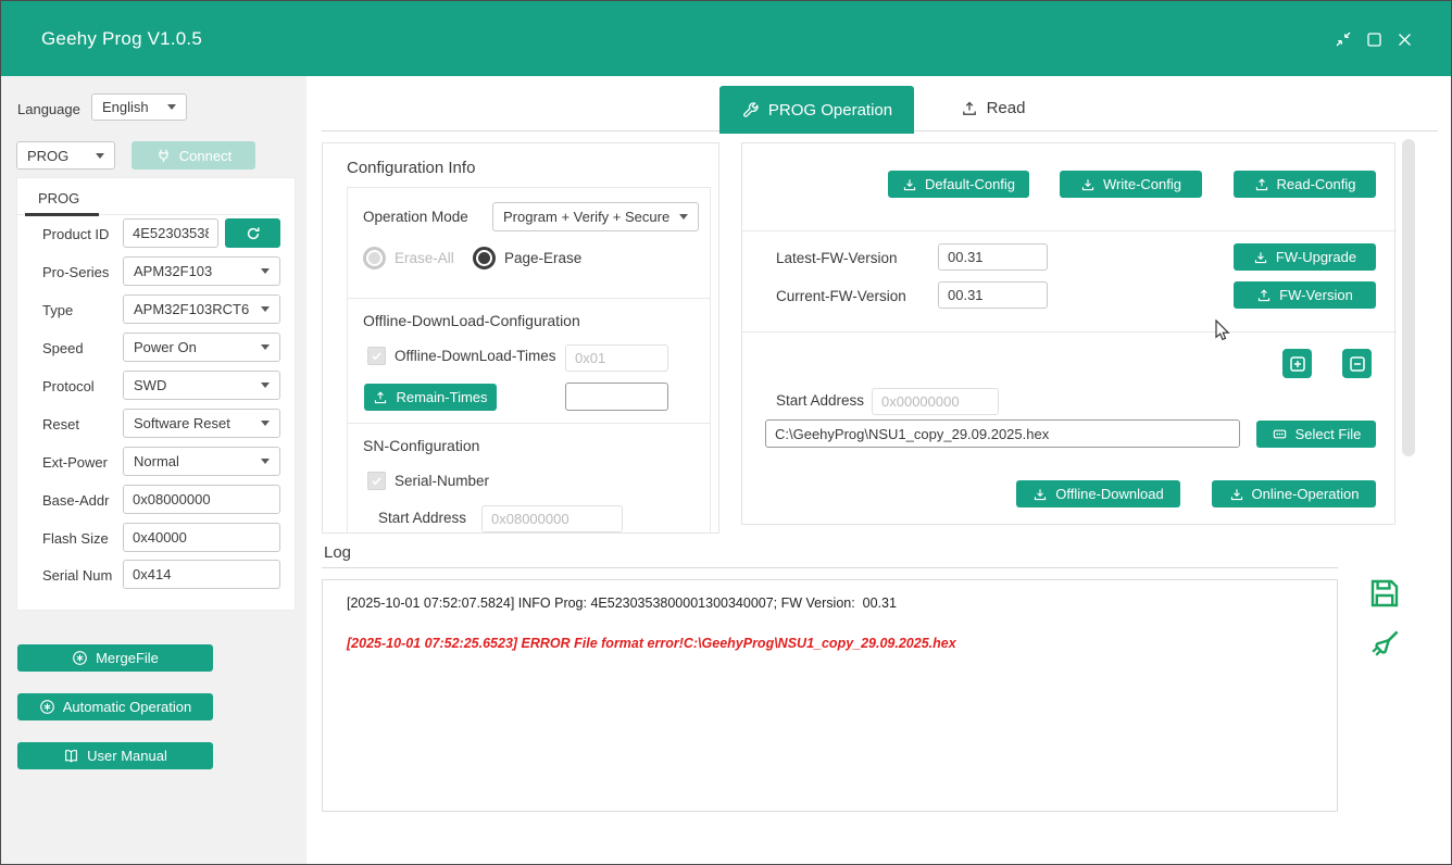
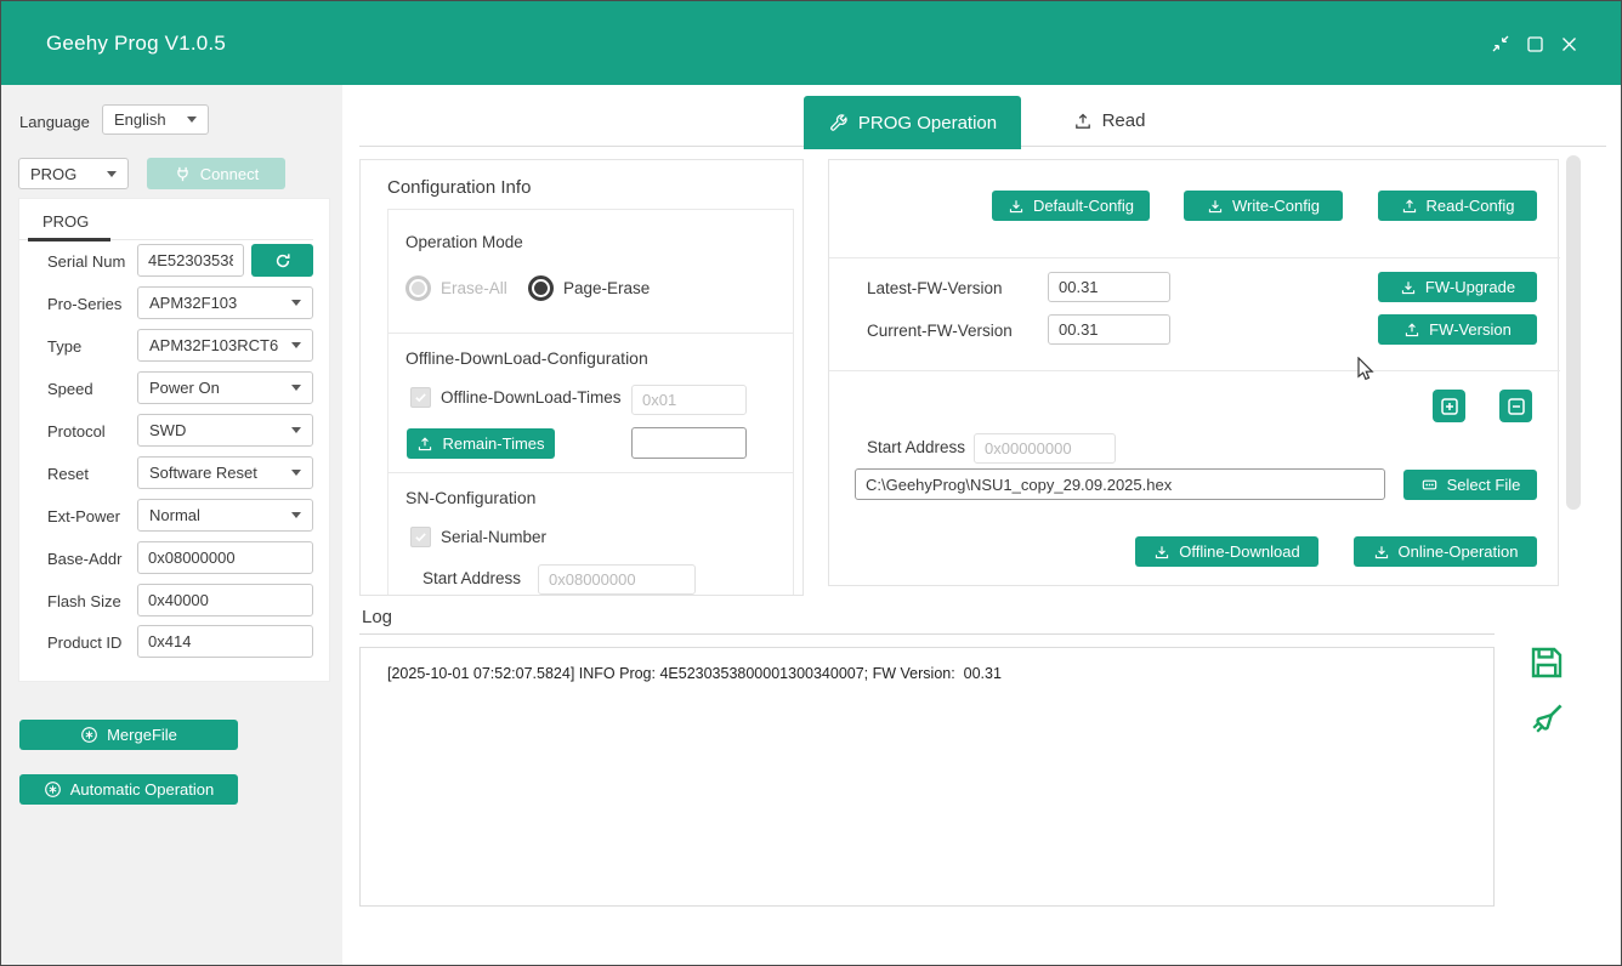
  Geehy Prog V1.0.5
  Language
  English
  PROG
  Connect
  PROG
- Product ID
+ Serial Num
  Pro-Series
  APM32F103
  Type
  APM32F103RCT6
  Speed
  Power On
  Protocol
  SWD
  Reset
  Software Reset
  Ext-Power
  Normal
  Base-Addr
  0x08000000
  Flash Size
  0x40000
- Serial Num
+ Product ID
  0x414
  MergeFile
  Automatic Operation
- User Manual
  PROG Operation
  Read
  Configuration Info
  Operation Mode
- Program + Verify + Secure
  Erase-All
  Page-Erase
  Offline-DownLoad-Configuration
  Offline-DownLoad-Times
  0x01
  Remain-Times
  SN-Configuration
  Serial-Number
  Start Address
  0x08000000
  Default-Config
  Write-Config
  Read-Config
  Latest-FW-Version
  00.31
  FW-Upgrade
  Current-FW-Version
  00.31
  FW-Version
  Start Address
  0x00000000
  C:\GeehyProg\NSU1_copy_29.09.2025.hex
  Select File
  Offline-Download
  Online-Operation
  Log
  [2025-10-01 07:52:07.5824] INFO Prog: 4E5230353800001300340007; FW Version: 00.31
- [2025-10-01 07:52:25.6523] ERROR File format error!C:\GeehyProg\NSU1_copy_29.09.2025.hex
